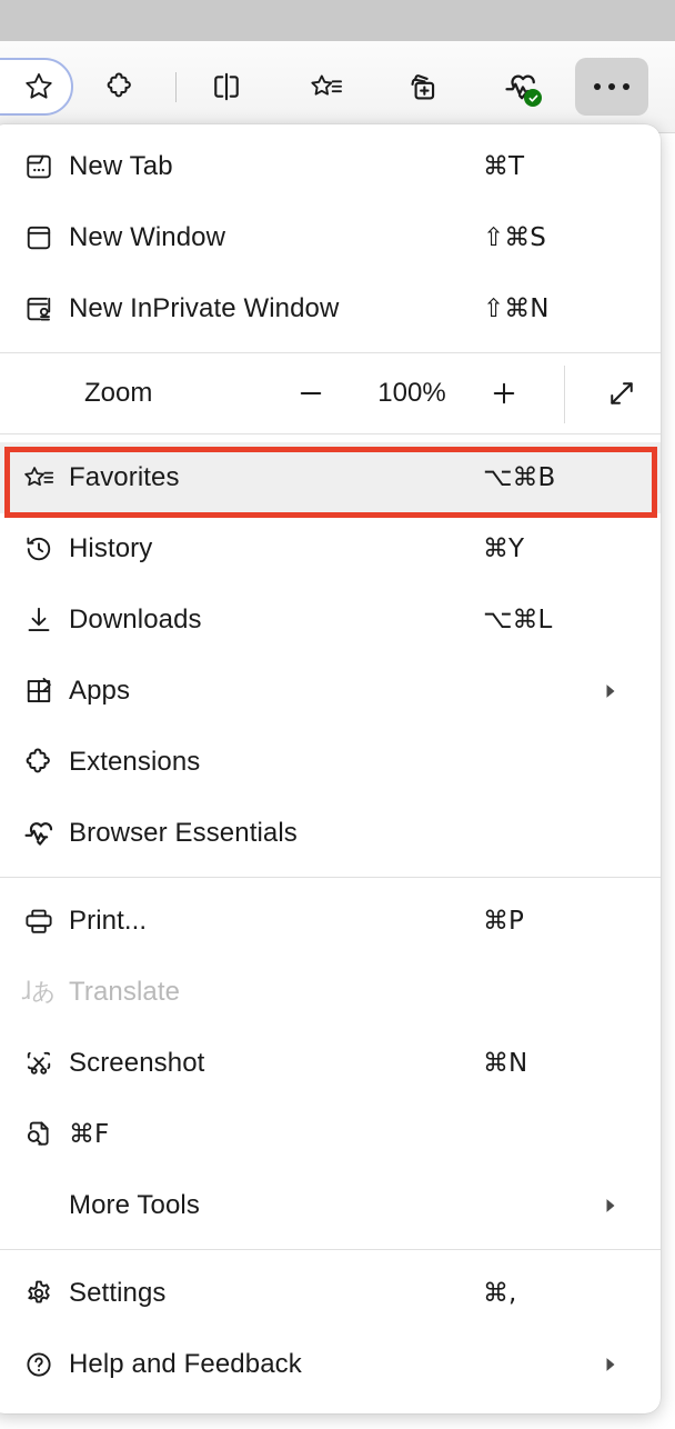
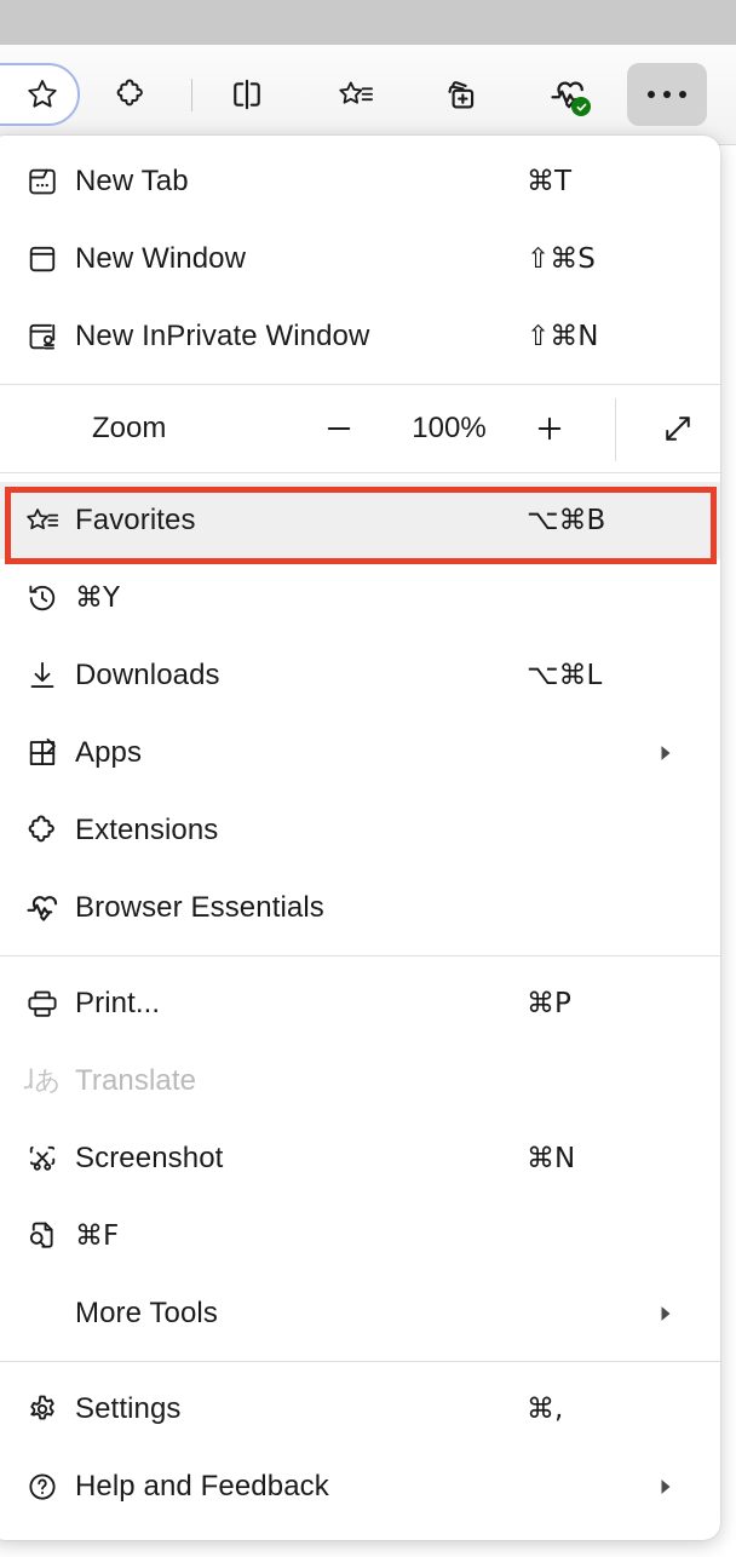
  New Tab
  ⌘T
  New Window
  ⇧⌘S
  New InPrivate Window
  ⇧⌘N
  Zoom
  100%
  Favorites
  ⌥⌘B
- History
  ⌘Y
  Downloads
  ⌥⌘L
  Apps
  Extensions
  Browser Essentials
  Print...
  ⌘P
  ɺあ
  Translate
  Screenshot
  ⌘N
  ⌘F
  More Tools
  Settings
  ⌘,
  Help and Feedback
